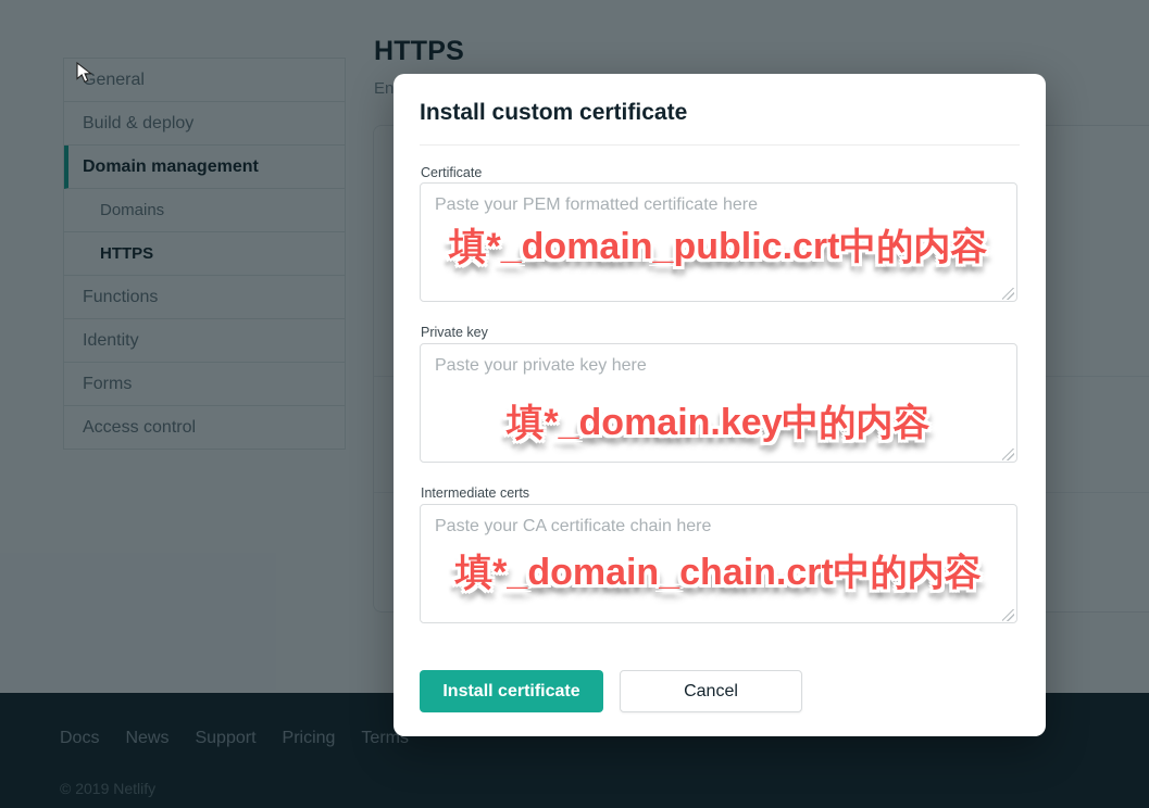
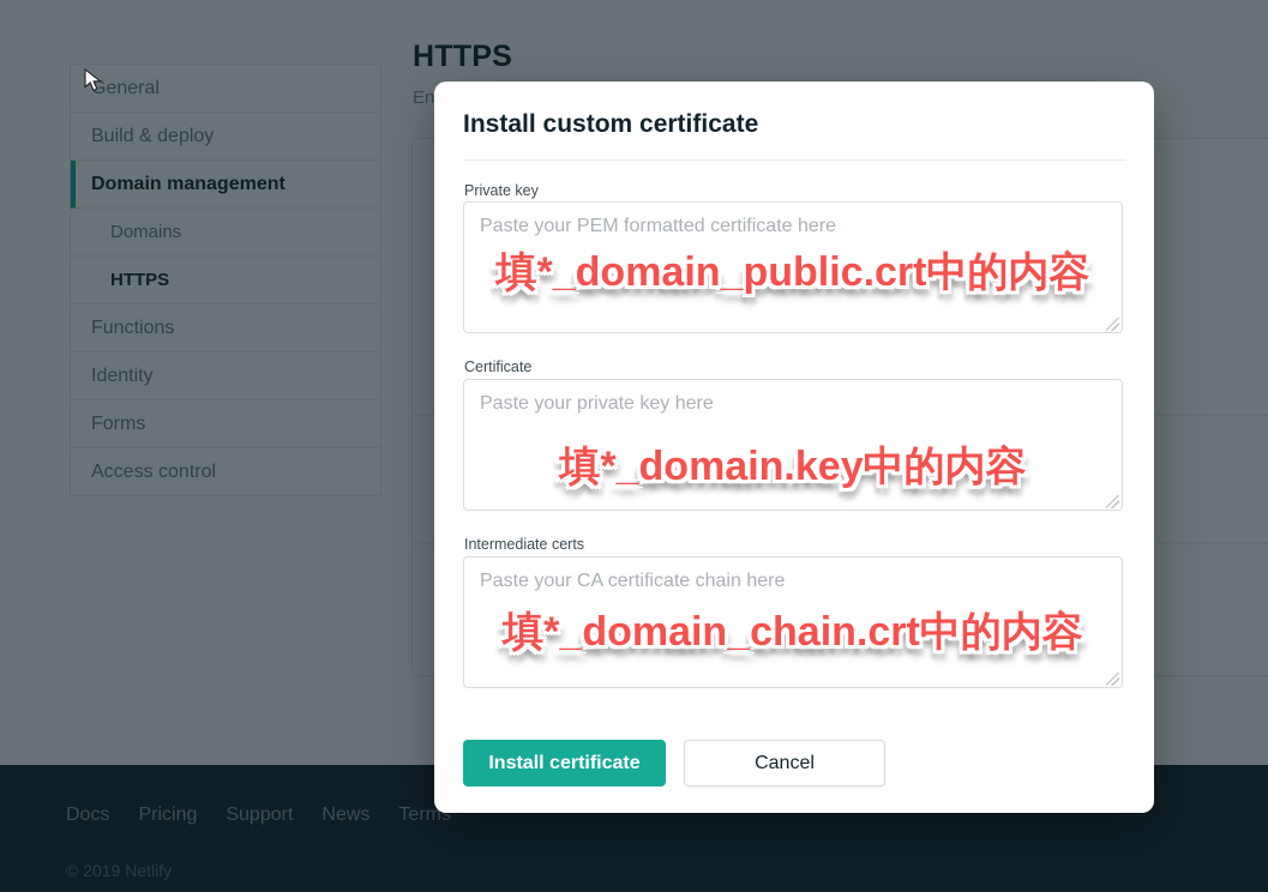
  General
  Build & deploy
  Domain management
  Domains
  HTTPS
  Functions
  Identity
  Forms
  Access control
  HTTPS
  En
  Docs
- News
+ Pricing
  Support
- Pricing
+ News
  Terms
  © 2019 Netlify
  Install custom certificate
- Certificate
+ Private key
  Paste your PEM formatted certificate here
  填*_domain_public.crt中的内容
- Private key
+ Certificate
  Paste your private key here
  填*_domain.key中的内容
  Intermediate certs
  Paste your CA certificate chain here
  填*_domain_chain.crt中的内容
  Install certificate
  Cancel
